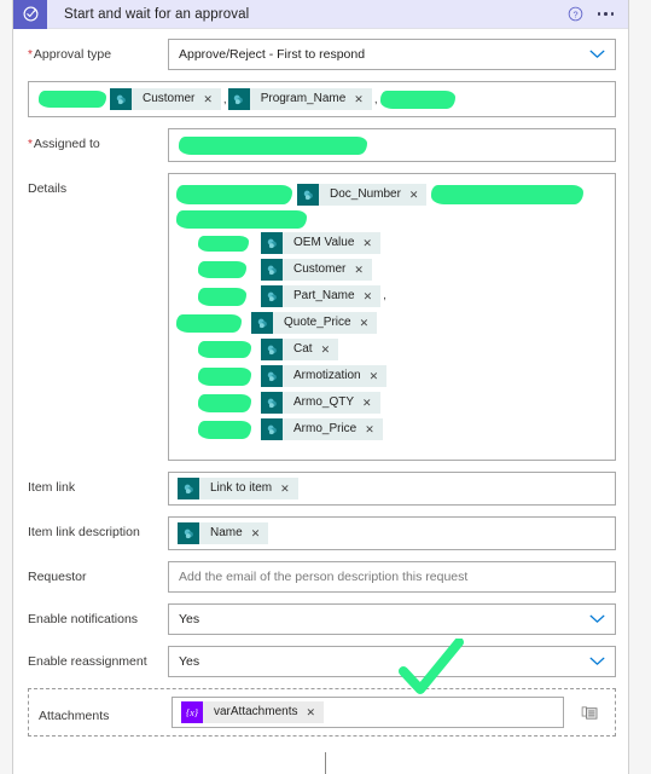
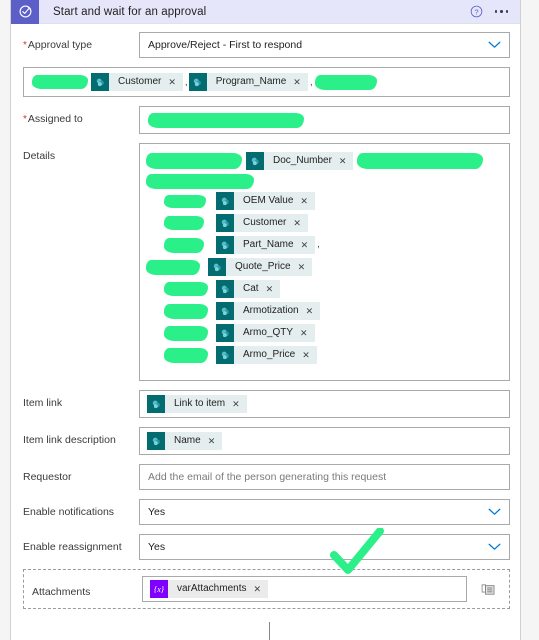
  Start and wait for an approval
  ?
  *Approval type
  Approve/Reject - First to respond
  Customer
  ✕
  ,
  Program_Name
  ✕
  ,
  *Assigned to
  Details
  Doc_Number
  ✕
  OEM Value
  ✕
  Customer
  ✕
  Part_Name
  ✕
  ,
  Quote_Price
  ✕
  Cat
  ✕
  Armotization
  ✕
  Armo_QTY
  ✕
  Armo_Price
  ✕
  Item link
  Link to item
  ✕
  Item link description
  Name
  ✕
  Requestor
- Add the email of the person description this request
+ Add the email of the person generating this request
  Enable notifications
  Yes
  Enable reassignment
  Yes
  Attachments
  {x}
  varAttachments
  ✕
